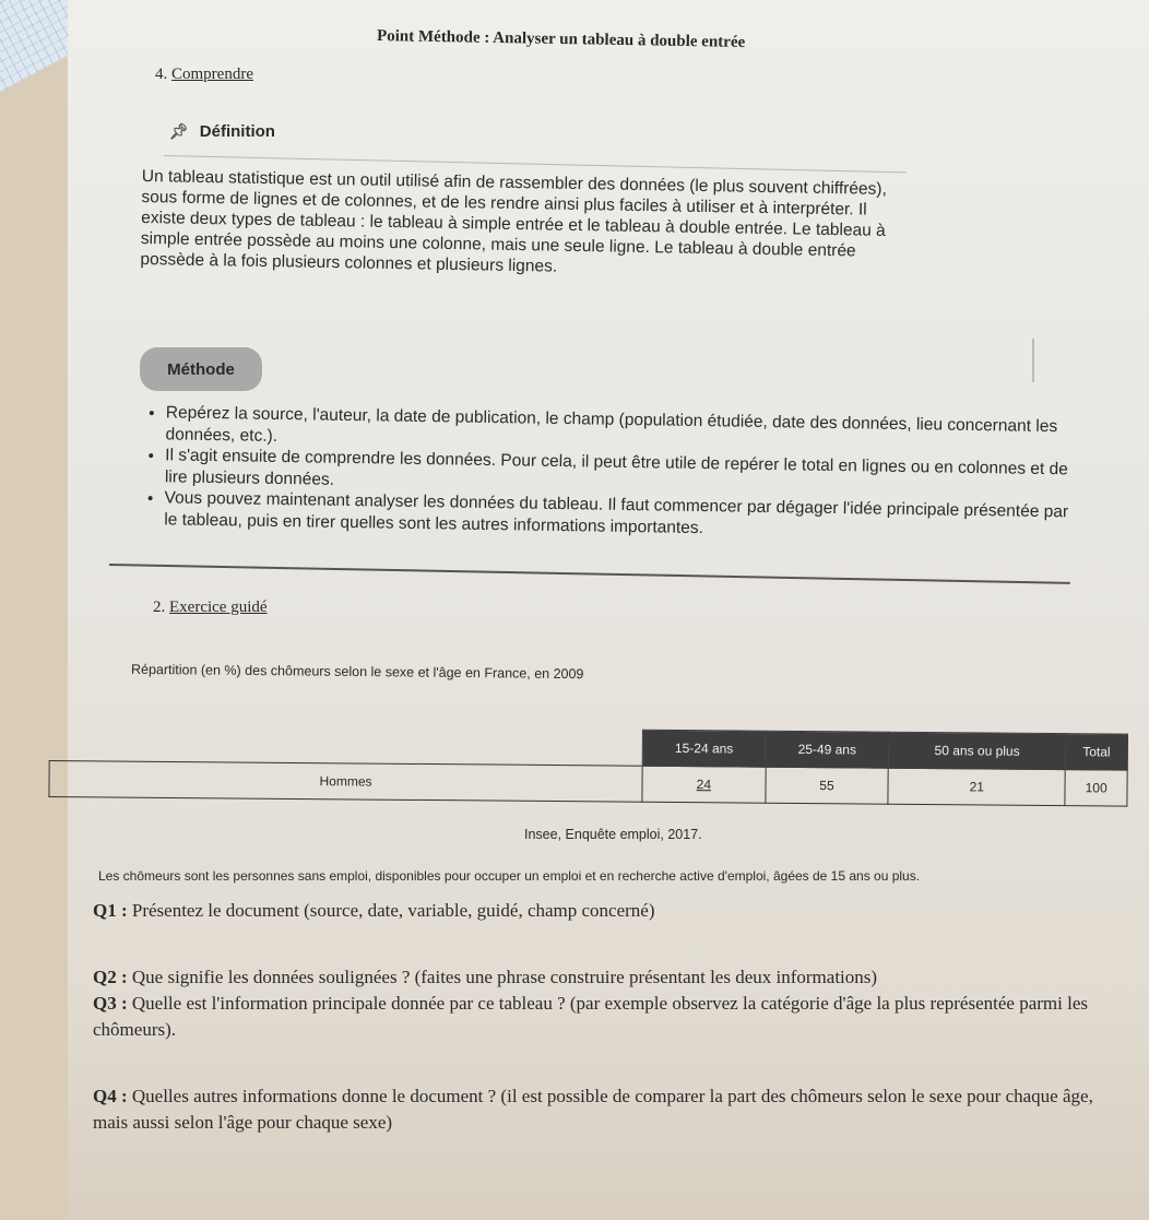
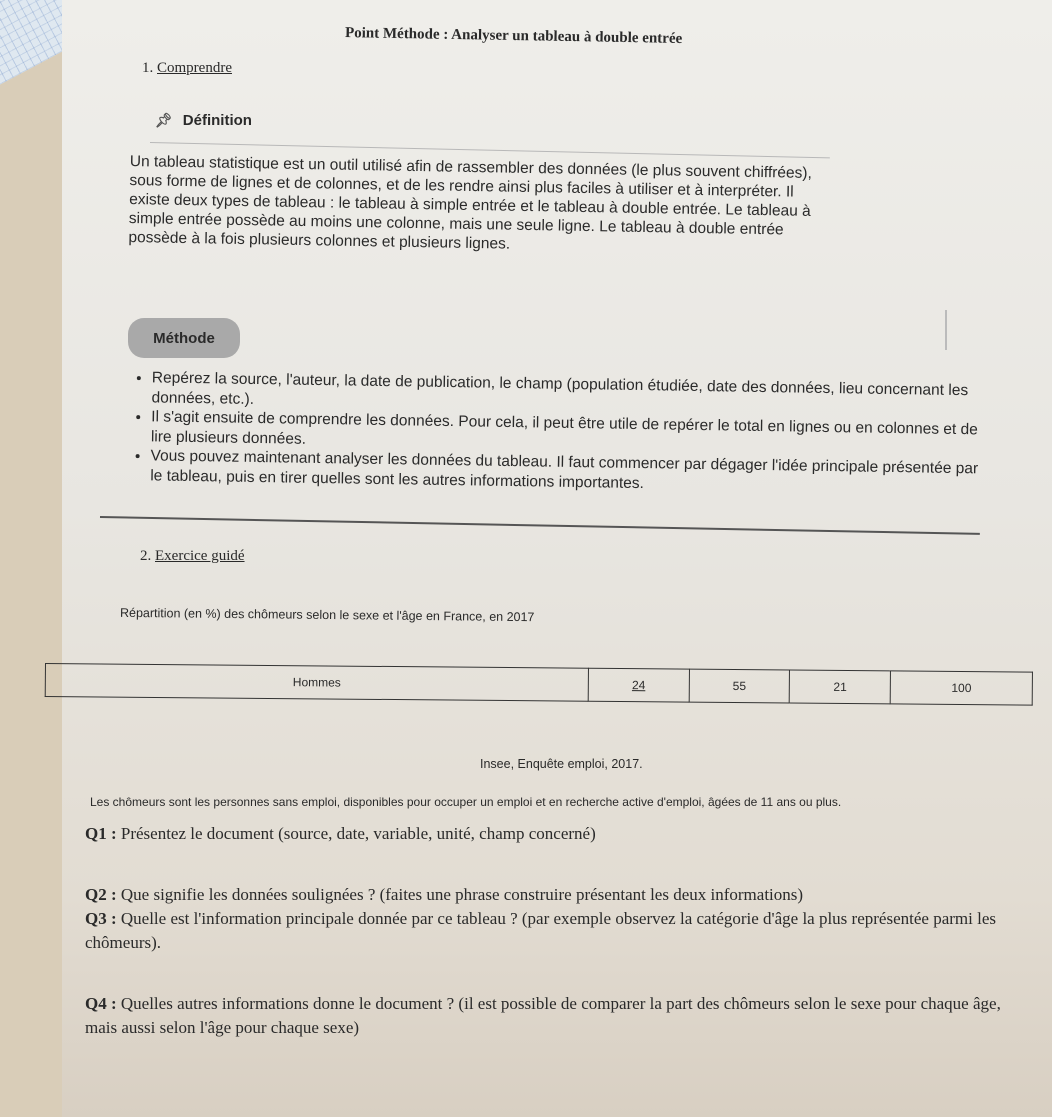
  Point Méthode : Analyser un tableau à double entrée
- 4. Comprendre
+ 1. Comprendre
  📌︎
  Définition
  Un tableau statistique est un outil utilisé afin de rassembler des données (le plus souvent chiffrées), sous forme de lignes et de colonnes, et de les rendre ainsi plus faciles à utiliser et à interpréter. Il existe deux types de tableau : le tableau à simple entrée et le tableau à double entrée. Le tableau à simple entrée possède au moins une colonne, mais une seule ligne. Le tableau à double entrée possède à la fois plusieurs colonnes et plusieurs lignes.
  Méthode
  Repérez la source, l'auteur, la date de publication, le champ (population étudiée, date des données, lieu concernant les données, etc.).
  Il s'agit ensuite de comprendre les données. Pour cela, il peut être utile de repérer le total en lignes ou en colonnes et de lire plusieurs données.
  Vous pouvez maintenant analyser les données du tableau. Il faut commencer par dégager l'idée principale présentée par le tableau, puis en tirer quelles sont les autres informations importantes.
  2. Exercice guidé
- Répartition (en %) des chômeurs selon le sexe et l'âge en France, en 2009
+ Répartition (en %) des chômeurs selon le sexe et l'âge en France, en 2017
- 	15-24 ans	25-49 ans	50 ans ou plus	Total
  Hommes	24	55	21	100
  Insee, Enquête emploi, 2017.
- Les chômeurs sont les personnes sans emploi, disponibles pour occuper un emploi et en recherche active d'emploi, âgées de 15 ans ou plus.
+ Les chômeurs sont les personnes sans emploi, disponibles pour occuper un emploi et en recherche active d'emploi, âgées de 11 ans ou plus.
- Q1 : Présentez le document (source, date, variable, guidé, champ concerné)
+ Q1 : Présentez le document (source, date, variable, unité, champ concerné)
  Q2 : Que signifie les données soulignées ? (faites une phrase construire présentant les deux informations)
  Q3 : Quelle est l'information principale donnée par ce tableau ? (par exemple observez la catégorie d'âge la plus représentée parmi les chômeurs).
  Q4 : Quelles autres informations donne le document ? (il est possible de comparer la part des chômeurs selon le sexe pour chaque âge, mais aussi selon l'âge pour chaque sexe)
